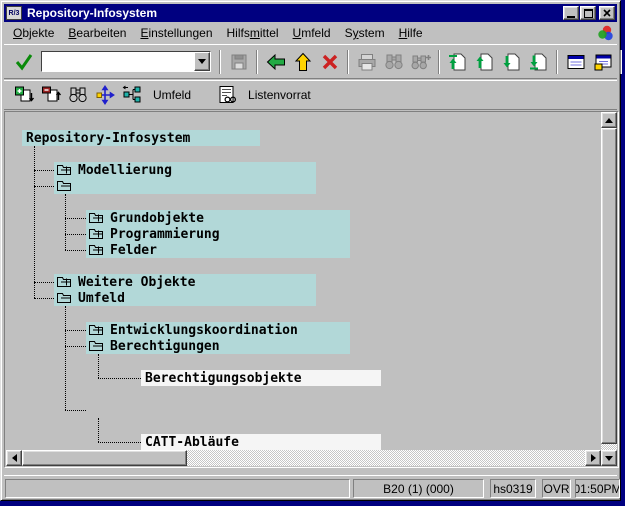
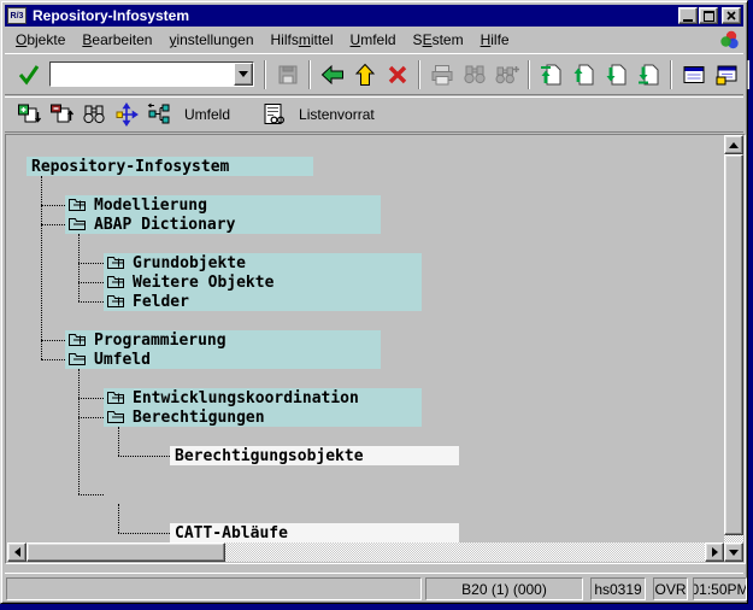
  Repository-Infosystem
  Objekte
  Bearbeiten
- Einstellungen
+ yinstellungen
  Hilfsmittel
  Umfeld
- System
+ SEstem
  Hilfe
  Umfeld
  Listenvorrat
  Repository-Infosystem
  Modellierung
+ ABAP Dictionary
  Grundobjekte
- Programmierung
+ Weitere Objekte
  Felder
- Weitere Objekte
+ Programmierung
  Umfeld
  Entwicklungskoordination
  Berechtigungen
  Berechtigungsobjekte
  CATT-Abläufe
  B20 (1) (000)
  hs0319
  OVR
  01:50PM
